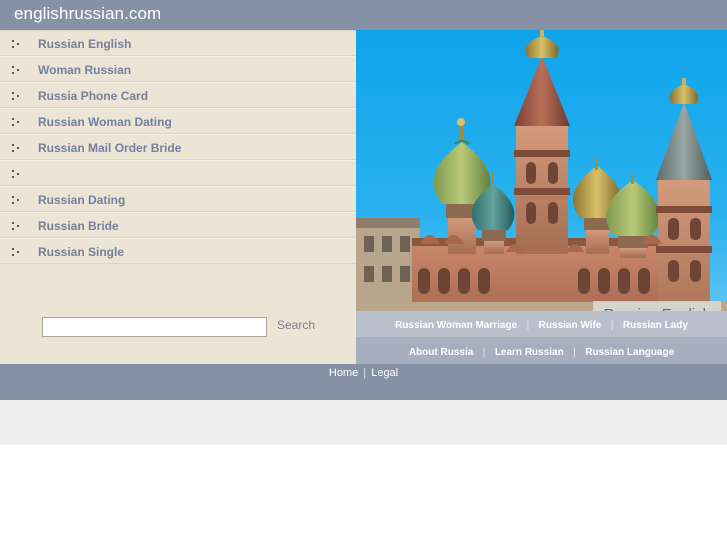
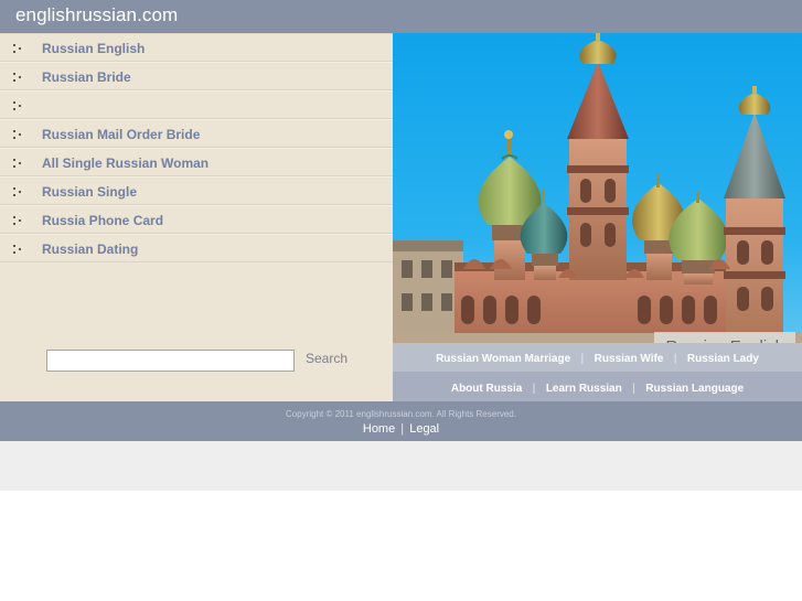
  englishrussian.com
  Russian English
- Woman Russian
- Russia Phone Card
+ Russian Bride
- Russian Woman Dating
  Russian Mail Order Bride
+ All Single Russian Woman
- Russian Dating
+ Russian Single
- Russian Bride
+ Russia Phone Card
- Russian Single
+ Russian Dating
  Search
  Russian Woman Marriage Russian Wife | Russian Lady
  About Russia | Learn Russian | Russian Language
+ Copyright © 2011 englishrussian.com. All Rights Reserved.
  Home | Legal
